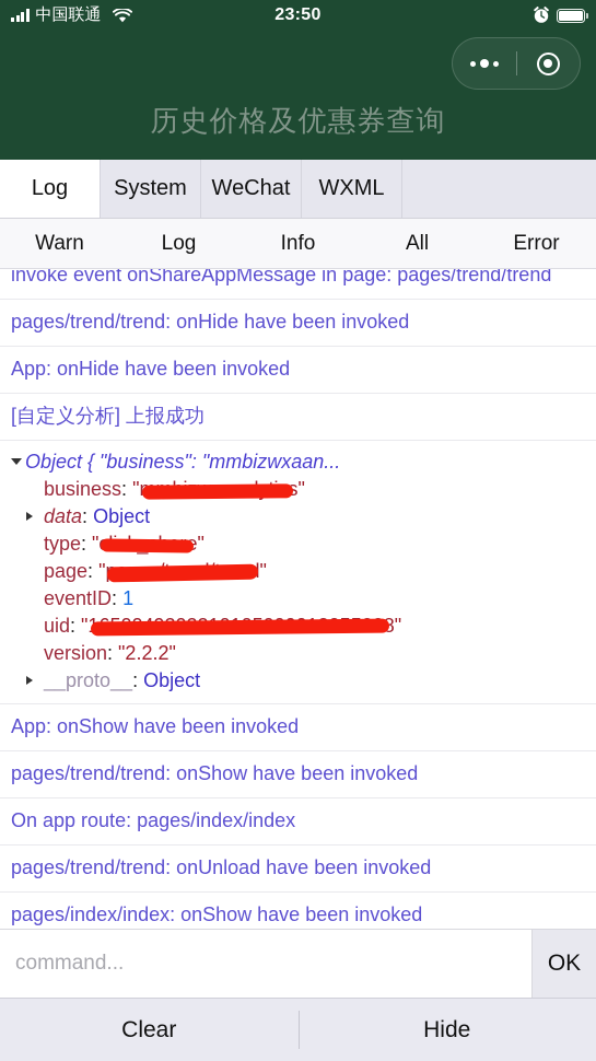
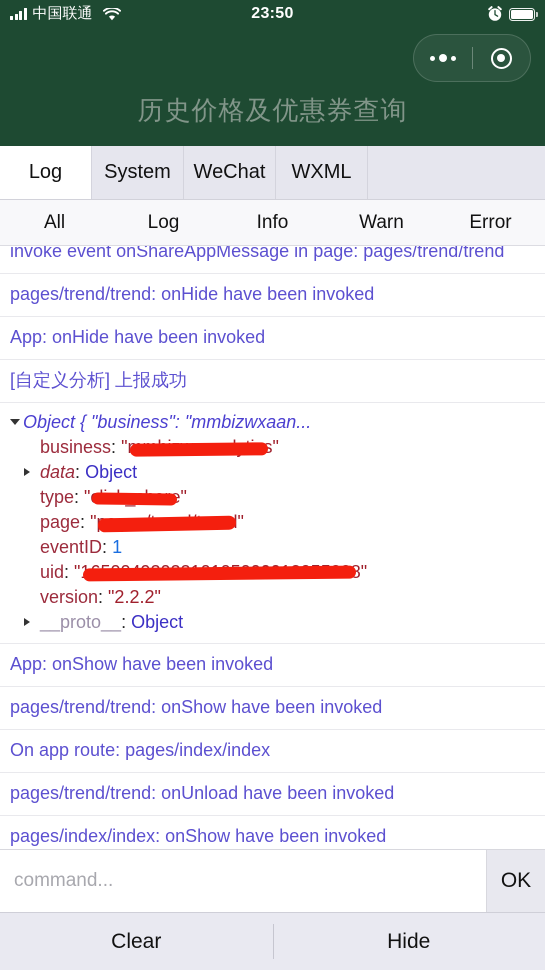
  中国联通
  23:50
  历史价格及优惠券查询
  Log
  System
  WeChat
  WXML
- Warn
+ All
  Log
  Info
- All
+ Warn
  Error
  invoke event onShareAppMessage in page: pages/trend/trend
  pages/trend/trend: onHide have been invoked
  App: onHide have been invoked
  [自定义分析] 上报成功
  Object { "business": "mmbizwxaan...
  business
  :
  data
  :
  Object
  type
  :
  page
  :
  eventID
  :
  1
  uid
  :
  version
  :
  "2.2.2"
  __proto__
  :
  Object
  App: onShow have been invoked
  pages/trend/trend: onShow have been invoked
  On app route: pages/index/index
  pages/trend/trend: onUnload have been invoked
  pages/index/index: onShow have been invoked
  command...
  OK
  Clear
  Hide
